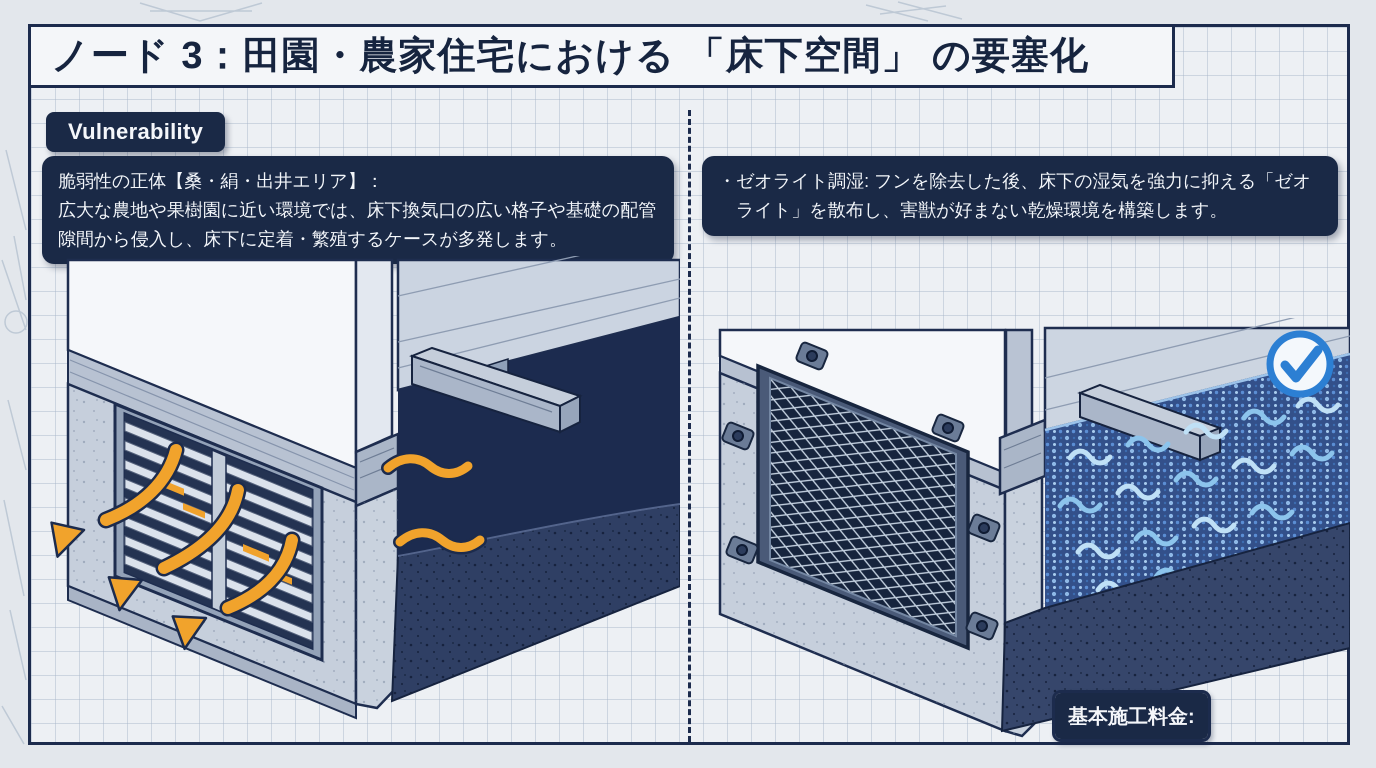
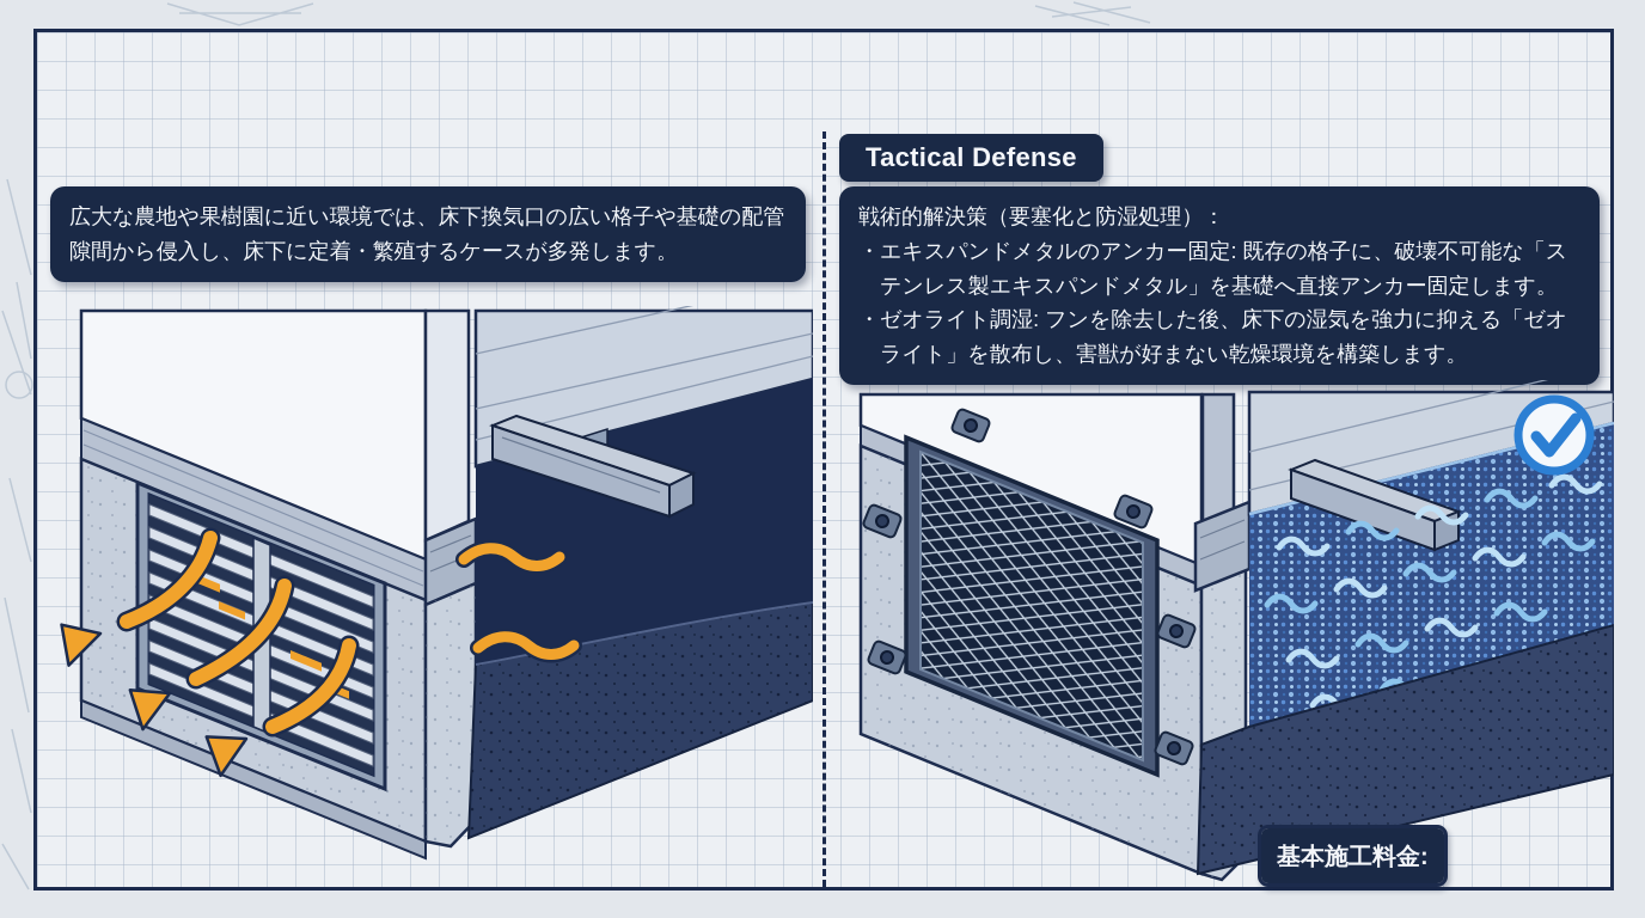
- ノード 3：田園・農家住宅における 「床下空間」 の要塞化
- Vulnerability
- 脆弱性の正体【桑・絹・出井エリア】：
  広大な農地や果樹園に近い環境では、床下換気口の広い格子や基礎の配管隙間から侵入し、床下に定着・繁殖するケースが多発します。
+ Tactical Defense
+ 戦術的解決策（要塞化と防湿処理）：
+ ・エキスパンドメタルのアンカー固定: 既存の格子に、破壊不可能な「ステンレス製エキスパンドメタル」を基礎へ直接アンカー固定します。
  ・ゼオライト調湿: フンを除去した後、床下の湿気を強力に抑える「ゼオライト」を散布し、害獣が好まない乾燥環境を構築します。
  基本施工料金:
